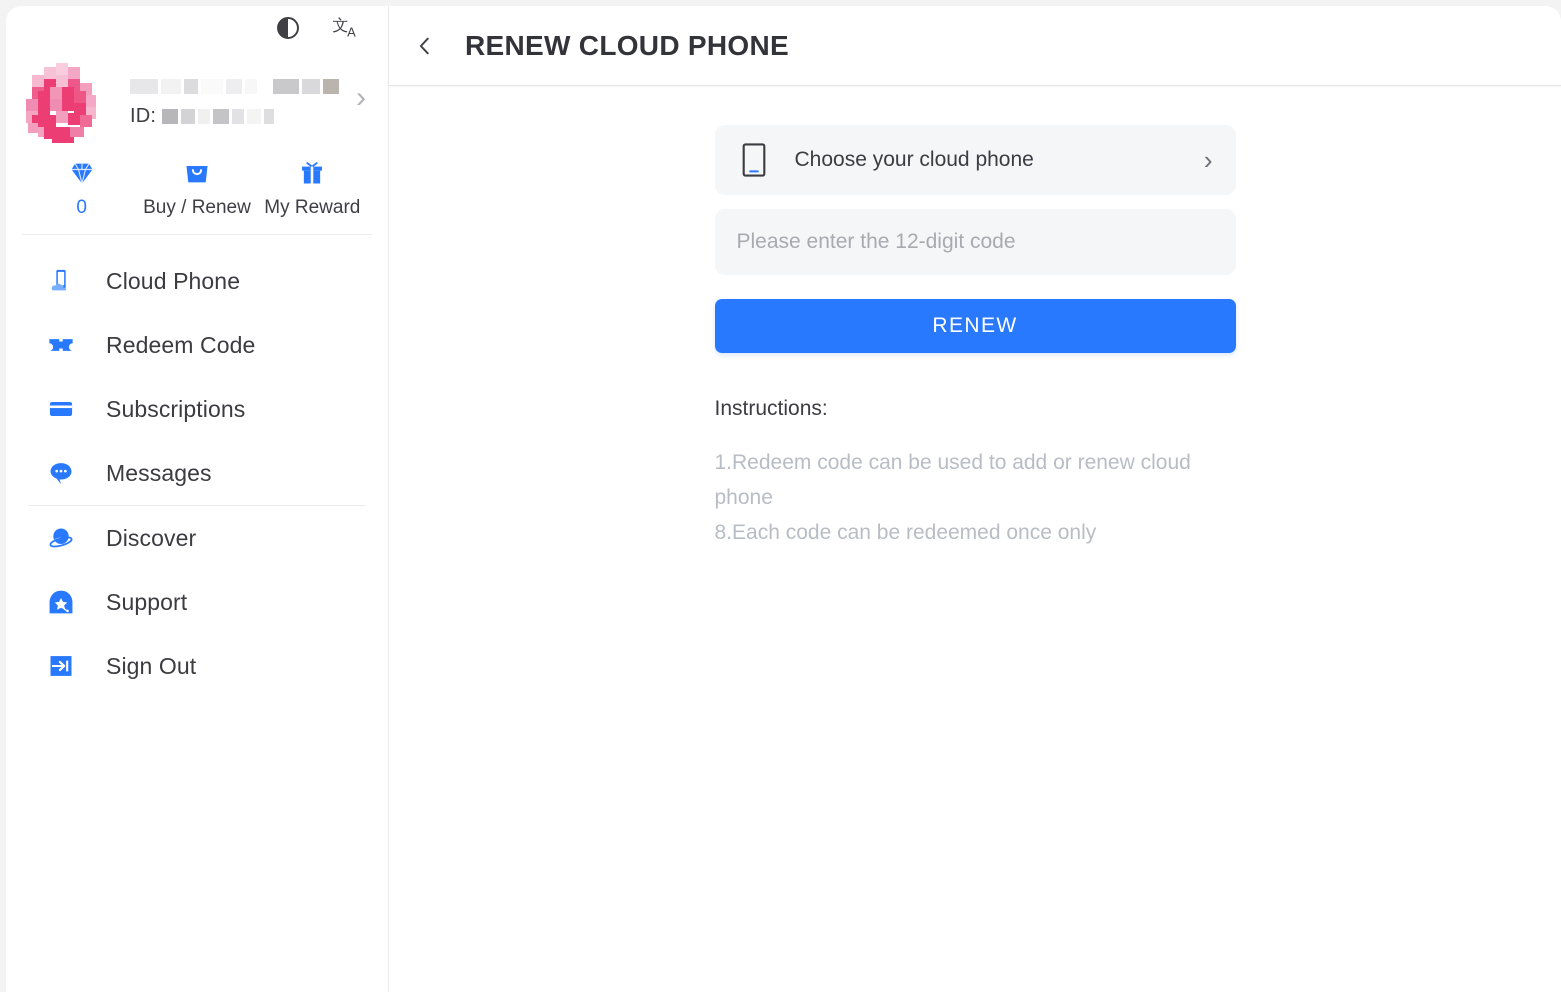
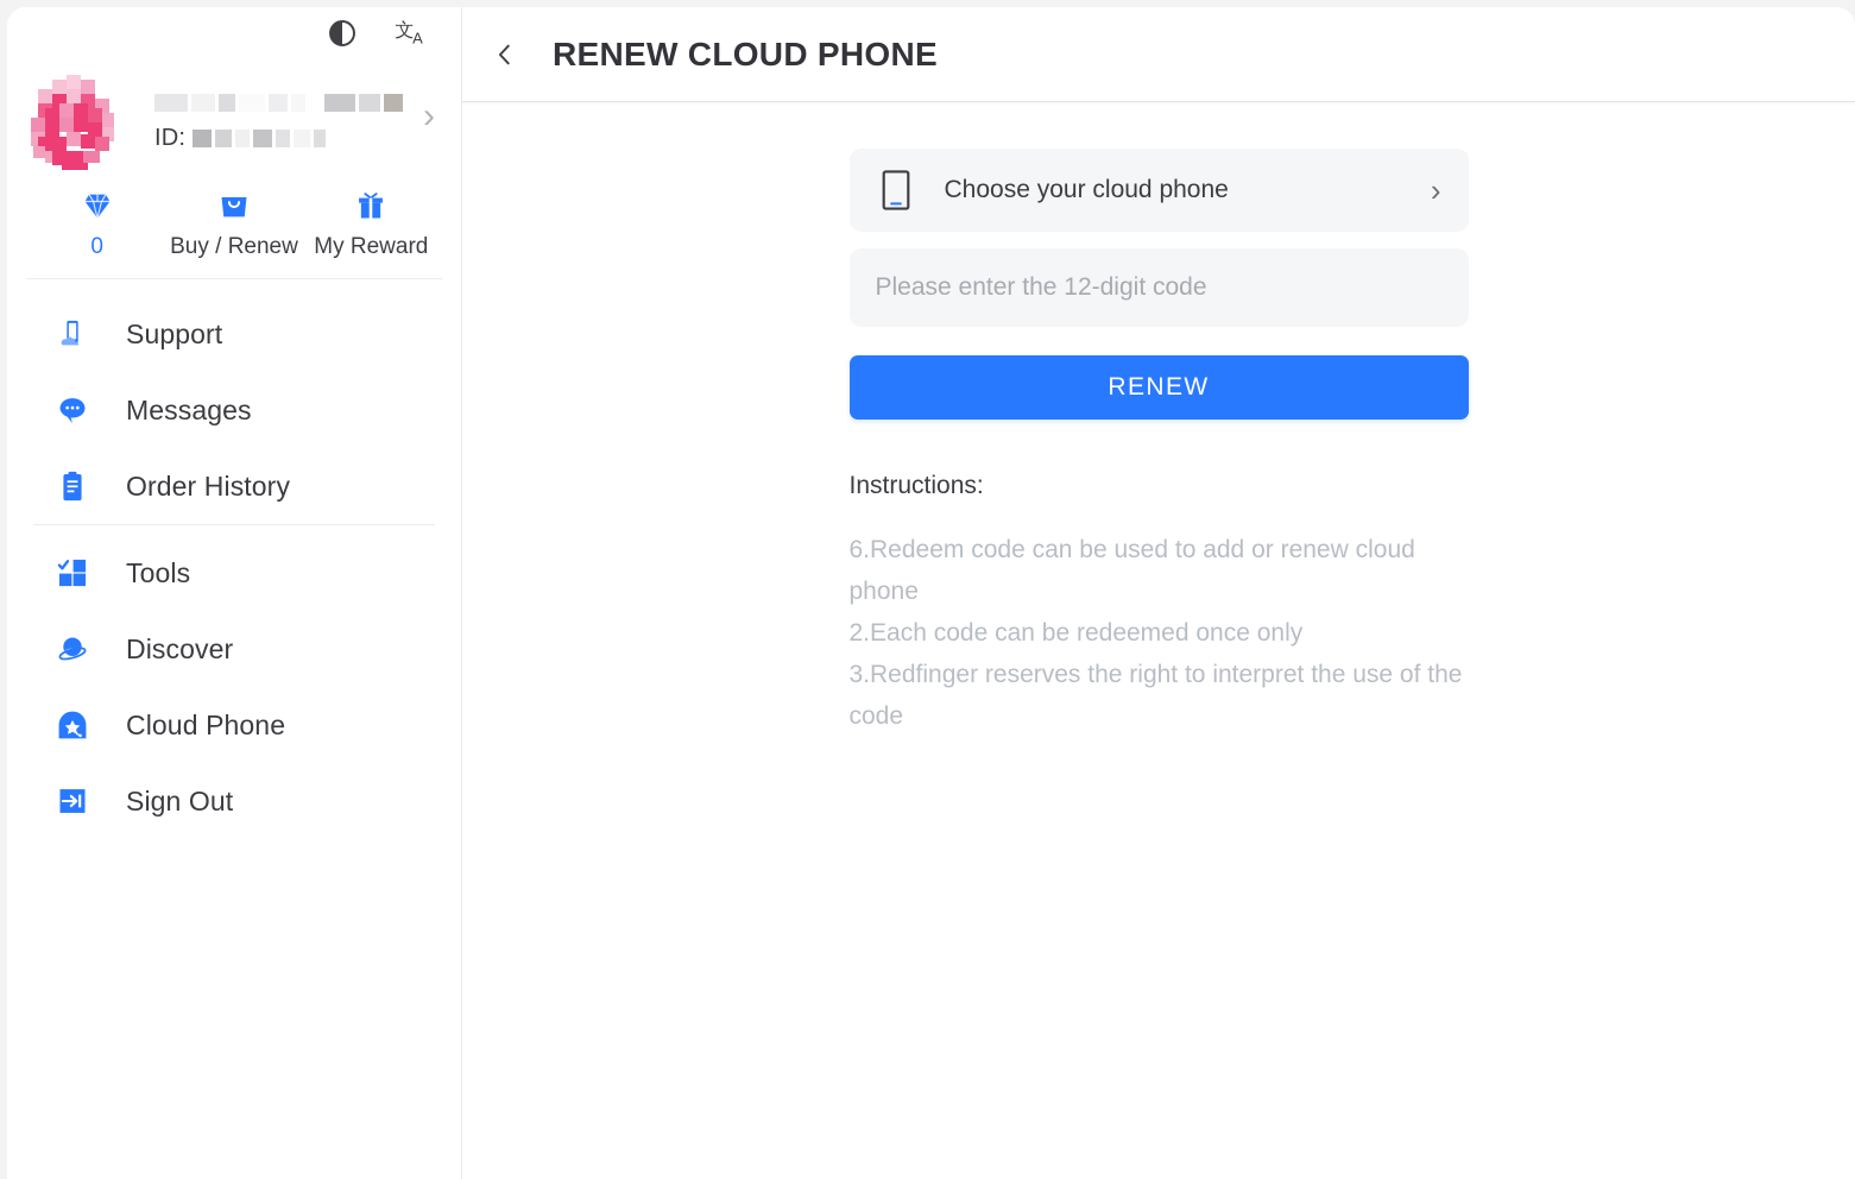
  文
  A
  ID:
  ›
  0
  Buy / Renew
  My Reward
- Cloud Phone
+ Support
- Redeem Code
- Subscriptions
  Messages
+ Order History
+ Tools
  Discover
- Support
+ Cloud Phone
  Sign Out
  RENEW CLOUD PHONE
  Choose your cloud phone
  ›
  Please enter the 12-digit code RENEW
  Instructions:
- 1.Redeem code can be used to add or renew cloud phone
+ 6.Redeem code can be used to add or renew cloud phone
- 8.Each code can be redeemed once only
+ 2.Each code can be redeemed once only
+ 3.Redfinger reserves the right to interpret the use of the code
